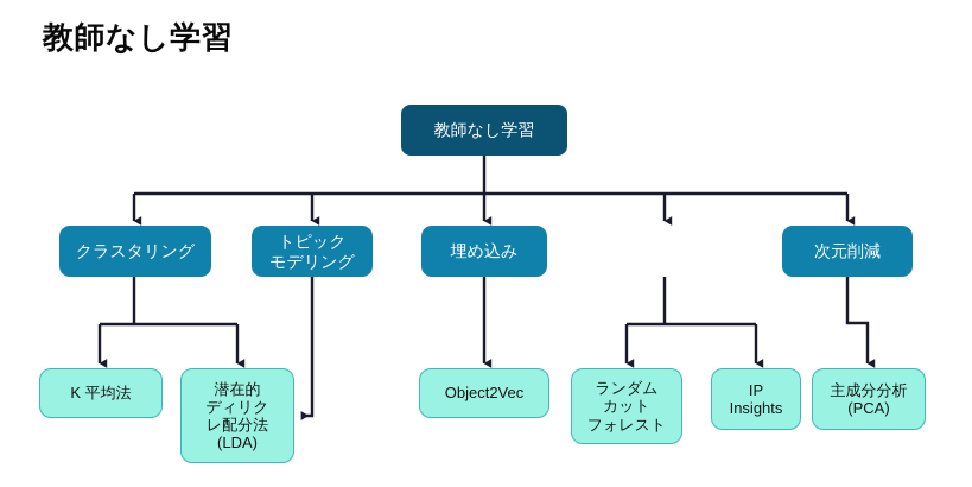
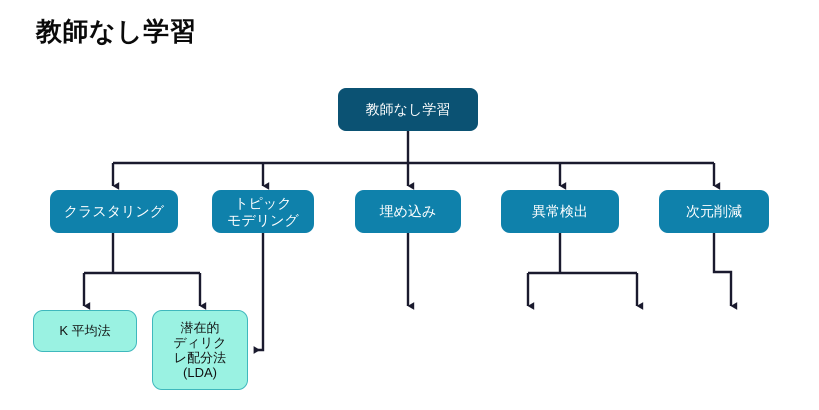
  教師なし学習
  教師なし学習
  クラスタリング
  トピック
  モデリング
  埋め込み
+ 異常検出
  次元削減
  K 平均法
  潜在的
  ディリク
  レ配分法
  (LDA)
- Object2Vec
- ランダム
- カット
- フォレスト
- IP
- Insights
- 主成分分析
- (PCA)
